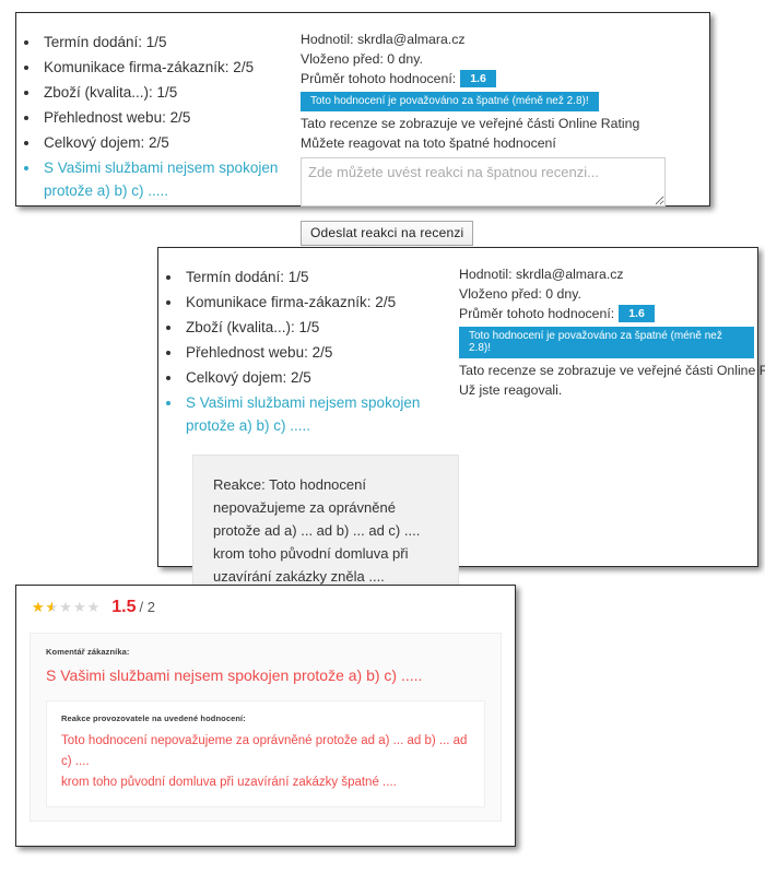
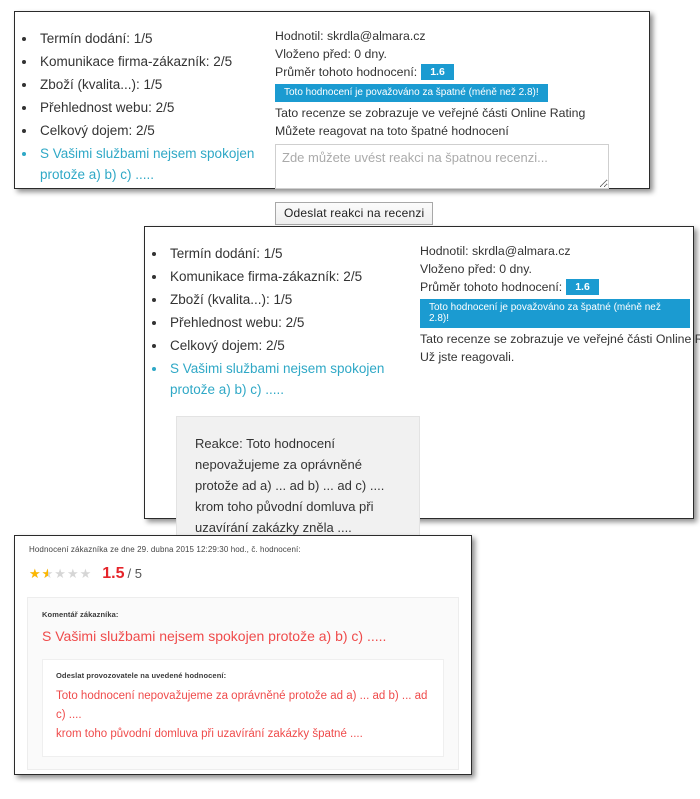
  Termín dodání: 1/5
  Komunikace firma-zákazník: 2/5
  Zboží (kvalita...): 1/5
  Přehlednost webu: 2/5
  Celkový dojem: 2/5
  S Vašimi službami nejsem spokojen protože a) b) c) .....
  Hodnotil: skrdla@almara.cz
  Vloženo před: 0 dny.
  Průměr tohoto hodnocení: 1.6
  Toto hodnocení je považováno za špatné (méně než 2.8)!
  Tato recenze se zobrazuje ve veřejné části Online Rating
  Můžete reagovat na toto špatné hodnocení
  Zde můžete uvést reakci na špatnou recenzi...
  Odeslat reakci na recenzi
  Termín dodání: 1/5
  Komunikace firma-zákazník: 2/5
  Zboží (kvalita...): 1/5
  Přehlednost webu: 2/5
  Celkový dojem: 2/5
  S Vašimi službami nejsem spokojen protože a) b) c) .....
  Reakce: Toto hodnocení nepovažujeme za oprávněné protože ad a) ... ad b) ... ad c) .... krom toho původní domluva při uzavírání zakázky zněla ....
  Hodnotil: skrdla@almara.cz
  Vloženo před: 0 dny.
  Průměr tohoto hodnocení: 1.6
  Toto hodnocení je považováno za špatné (méně než 2.8)!
  Tato recenze se zobrazuje ve veřejné části Online R
  Už jste reagovali.
+ Hodnocení zákazníka ze dne 29. dubna 2015 12:29:30 hod., č. hodnocení:
  ★★★★★
  1.5
- / 2
+ / 5
  Komentář zákazníka:
  S Vašimi službami nejsem spokojen protože a) b) c) .....
- Reakce provozovatele na uvedené hodnocení:
+ Odeslat provozovatele na uvedené hodnocení:
  Toto hodnocení nepovažujeme za oprávněné protože ad a) ... ad b) ... ad c) ....
  krom toho původní domluva při uzavírání zakázky špatné ....
